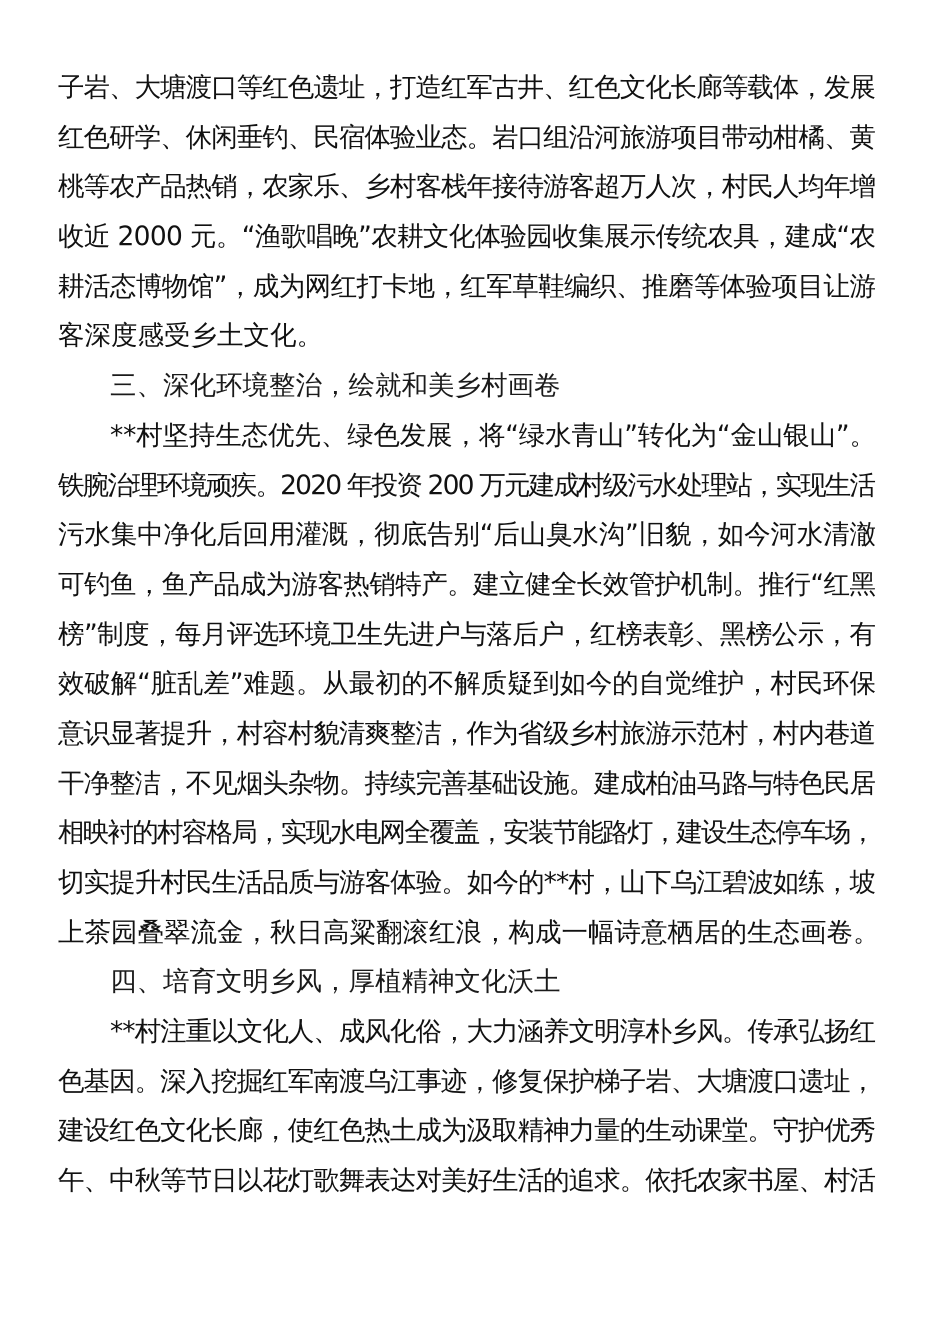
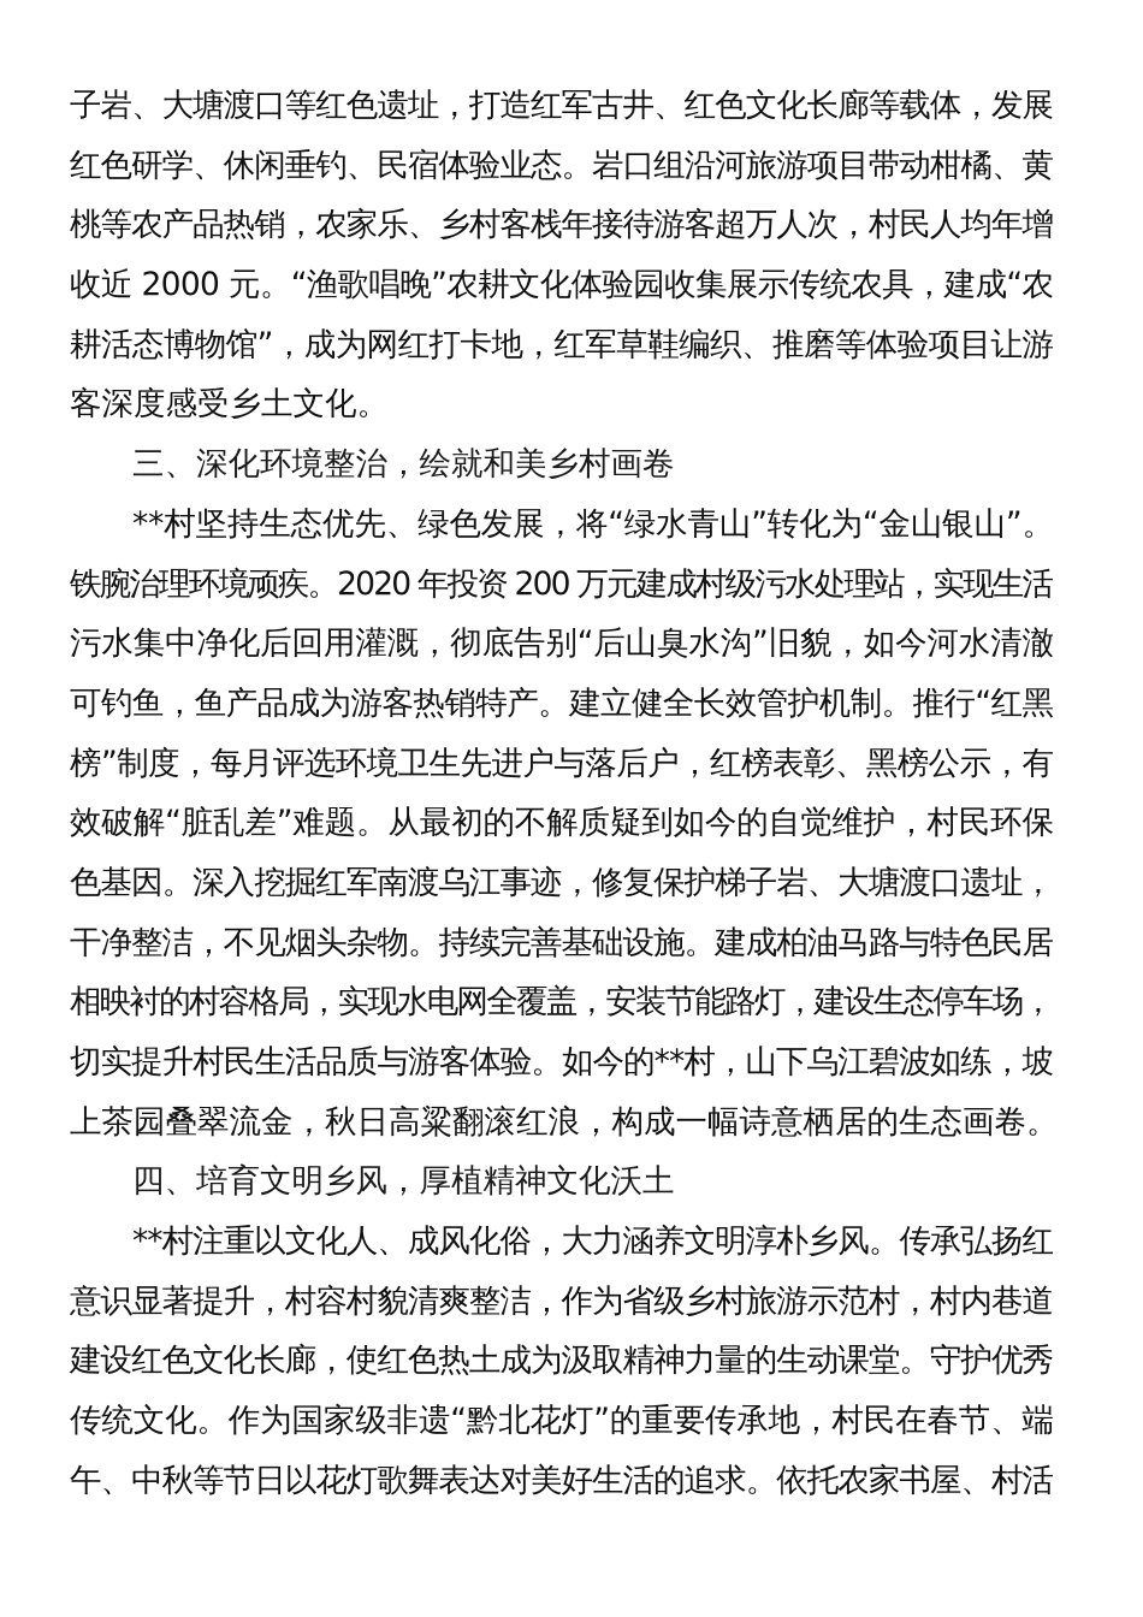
  子岩、大塘渡口等红色遗址，打造红军古井、红色文化长廊等载体，发展
  红色研学、休闲垂钓、民宿体验业态。岩口组沿河旅游项目带动柑橘、黄
  桃等农产品热销，农家乐、乡村客栈年接待游客超万人次，村民人均年增
  收近 2000 元。“渔歌唱晚”农耕文化体验园收集展示传统农具，建成“农
  耕活态博物馆”，成为网红打卡地，红军草鞋编织、推磨等体验项目让游
  客深度感受乡土文化。
  三、深化环境整治，绘就和美乡村画卷
  **村坚持生态优先、绿色发展，将“绿水青山”转化为“金山银山”。
  铁腕治理环境顽疾。2020 年投资 200 万元建成村级污水处理站，实现生活
  污水集中净化后回用灌溉，彻底告别“后山臭水沟”旧貌，如今河水清澈
  可钓鱼，鱼产品成为游客热销特产。建立健全长效管护机制。推行“红黑
  榜”制度，每月评选环境卫生先进户与落后户，红榜表彰、黑榜公示，有
  效破解“脏乱差”难题。从最初的不解质疑到如今的自觉维护，村民环保
- 意识显著提升，村容村貌清爽整洁，作为省级乡村旅游示范村，村内巷道
+ 色基因。深入挖掘红军南渡乌江事迹，修复保护梯子岩、大塘渡口遗址，
  干净整洁，不见烟头杂物。持续完善基础设施。建成柏油马路与特色民居
  相映衬的村容格局，实现水电网全覆盖，安装节能路灯，建设生态停车场，
  切实提升村民生活品质与游客体验。如今的**村，山下乌江碧波如练，坡
  上茶园叠翠流金，秋日高粱翻滚红浪，构成一幅诗意栖居的生态画卷。
  四、培育文明乡风，厚植精神文化沃土
  **村注重以文化人、成风化俗，大力涵养文明淳朴乡风。传承弘扬红
- 色基因。深入挖掘红军南渡乌江事迹，修复保护梯子岩、大塘渡口遗址，
+ 意识显著提升，村容村貌清爽整洁，作为省级乡村旅游示范村，村内巷道
  建设红色文化长廊，使红色热土成为汲取精神力量的生动课堂。守护优秀
+ 传统文化。作为国家级非遗“黔北花灯”的重要传承地，村民在春节、端
  午、中秋等节日以花灯歌舞表达对美好生活的追求。依托农家书屋、村活
